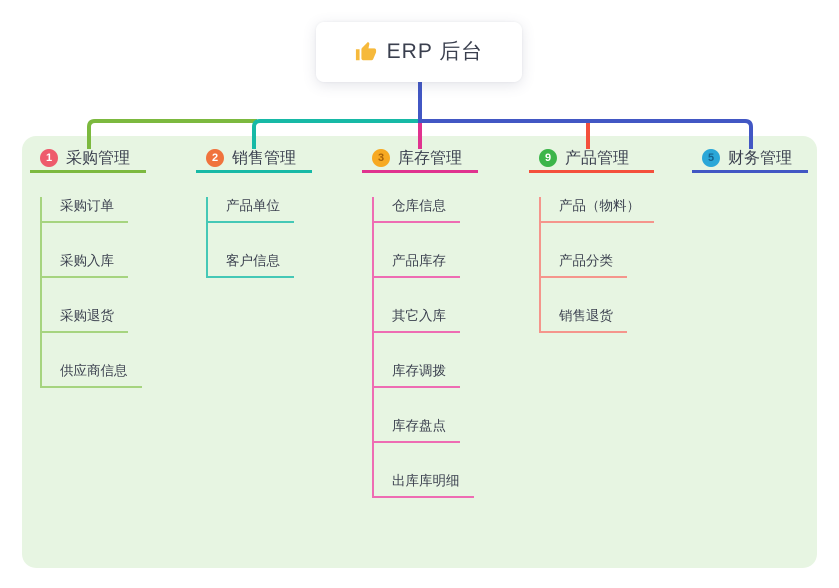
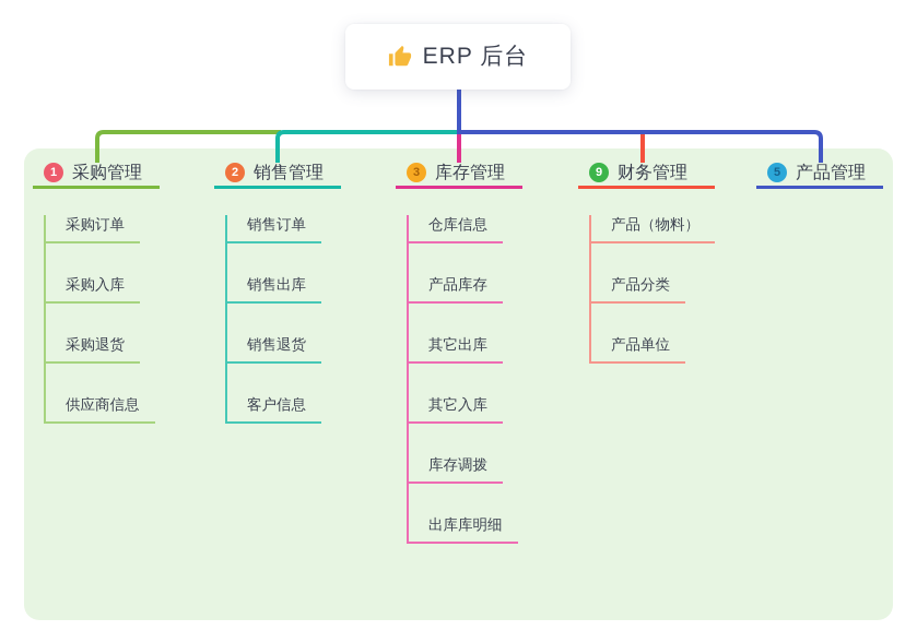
  ERP 后台
  1
  采购管理
  采购订单
  采购入库
  采购退货
  供应商信息
  2
  销售管理
+ 销售订单
+ 销售出库
- 产品单位
+ 销售退货
  客户信息
  3
  库存管理
  仓库信息
  产品库存
+ 其它出库
  其它入库
  库存调拨
- 库存盘点
  出库库明细
  9
- 产品管理
+ 财务管理
  产品（物料）
  产品分类
- 销售退货
+ 产品单位
  5
- 财务管理
+ 产品管理
